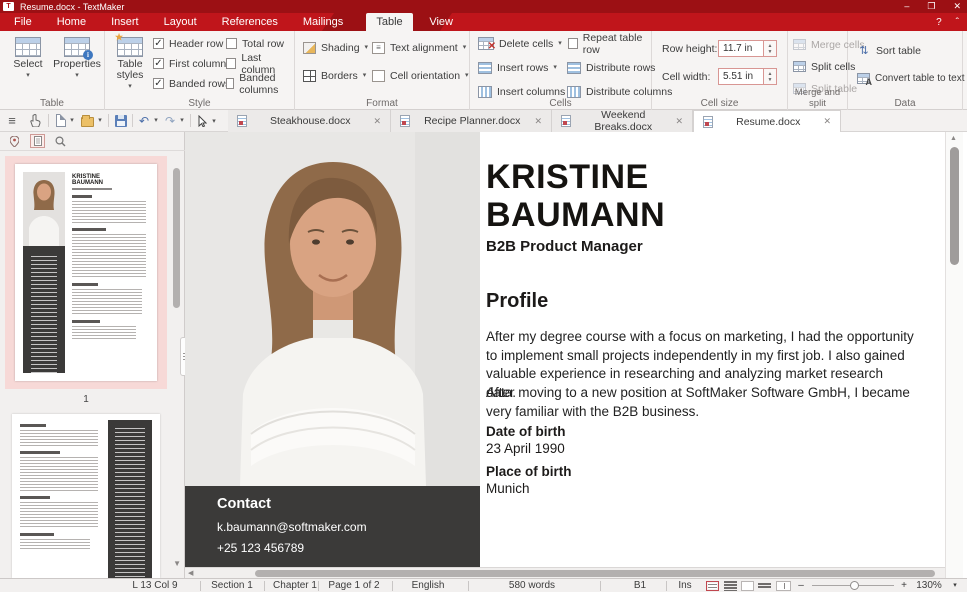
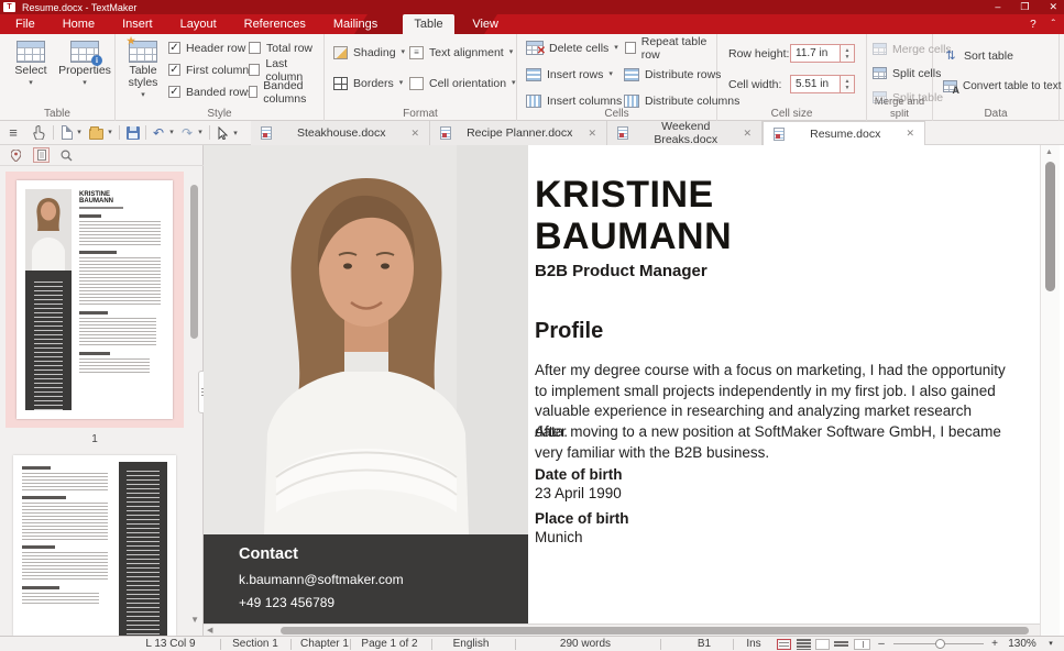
  Resume.docx - TextMaker
  –
  ❐
  ✕
  File
  Home
  Insert
  Layout
  References
  Mailings
  View
  Table
  ?
  ˆ
  Select
  i
  Properties
  Table
  ★
  Table styles
  ✓
  Header row
  ✓
  First column
  ✓
  Banded row
  Total row
  Last column
  Banded columns
  Style
  Shading
  ≡
  Text alignment
  Borders
  Cell orientation
  Format
  ✕
  Delete cells
  Insert rows
  Insert columns
  Repeat table row
  Distribute rows
  Distribute columns
  Cells
  Row height:
  11.7 in
  Cell width:
  5.51 in
  Cell size
  Merge cells
  Split cells
  Split table
  Merge and split
  ⇅
  Sort table
  A
  Convert table to text
  Data
  ≡
  ↶
  ↷
  Steakhouse.docx
  ✕
  Recipe Planner.docx
  ✕
  Weekend Breaks.docx
  ✕
  Resume.docx
  ✕
  1
  ▼
  Contact
  k.baumann@softmaker.com
- +25 123 456789
+ +49 123 456789
  KRISTINE
  BAUMANN
  B2B Product Manager
  Profile
  After my degree course with a focus on marketing, I had the opportunity to implement small projects independently in my first job. I also gained valuable experience in researching and analyzing market research data.
  After moving to a new position at SoftMaker Software GmbH, I became very familiar with the B2B business.
  Date of birth
  23 April 1990
  Place of birth
  Munich
  L 13 Col 9
  Section 1
  Chapter 1
  Page 1 of 2
  English
- 580 words
+ 290 words
  B1
  Ins
  –
  +
  130%
